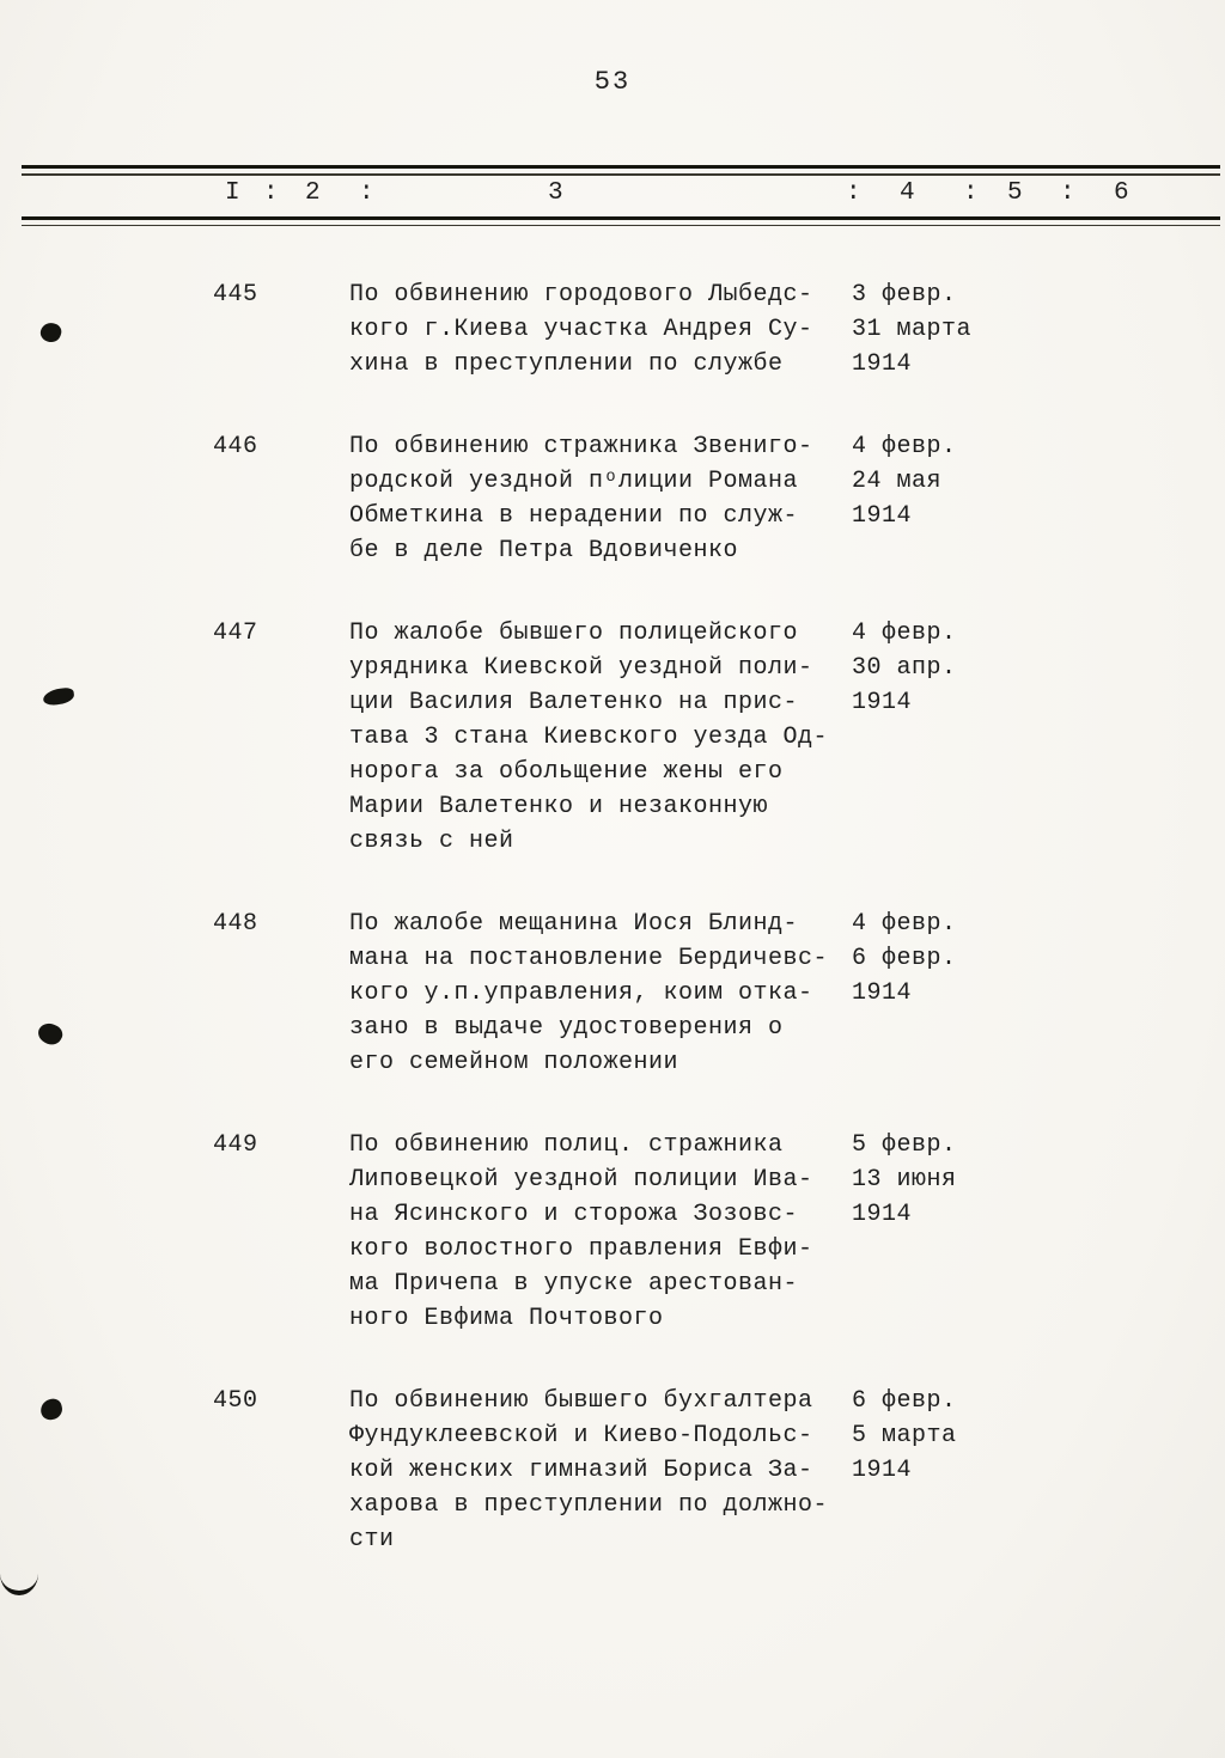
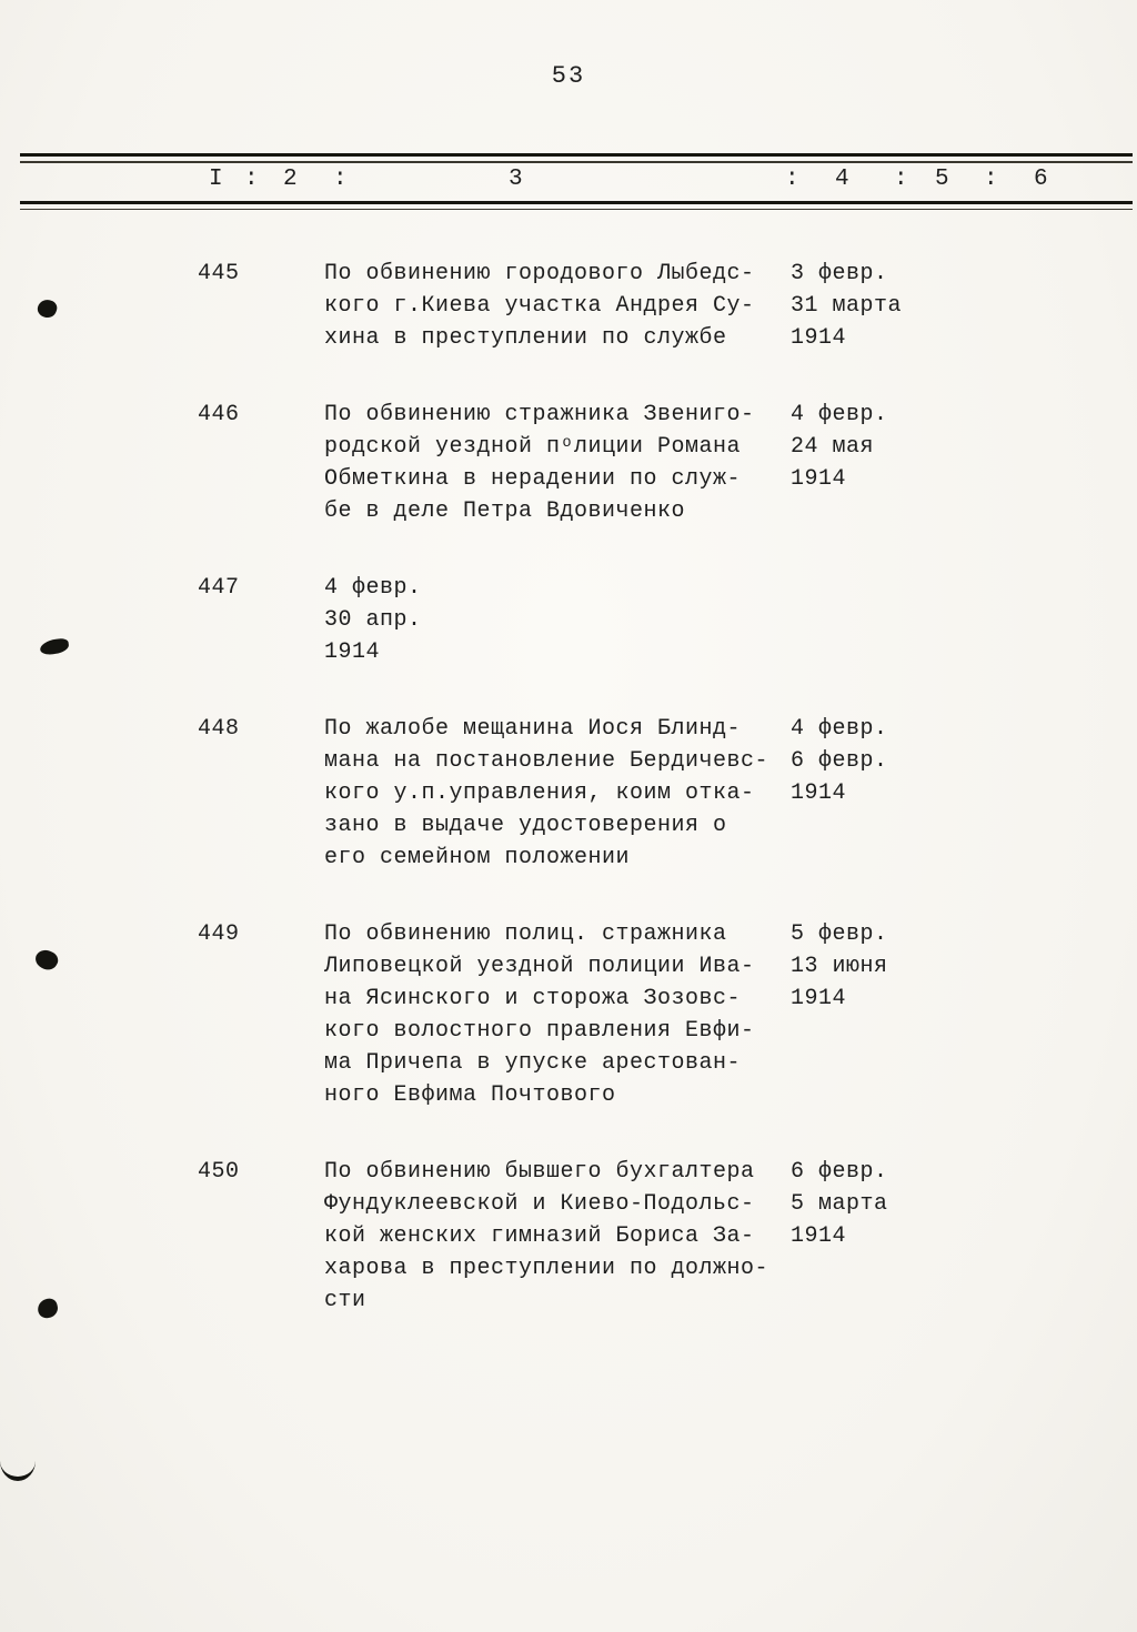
  53
  I
  :
  2
  :
  3
  :
  4
  :
  5
  :
  6
  445
  По обвинению городового Лыбедс-
  кого г.Киева участка Андрея Су-
  хина в преступлении по службе
  3 февр.
  31 марта
  1914
  446
  По обвинению стражника Звениго-
  родской уездной пᵒлиции Романа
  Обметкина в нерадении по служ-
  бе в деле Петра Вдовиченко
  4 февр.
  24 мая
  1914
  447
- По жалобе бывшего полицейского
- урядника Киевской уездной поли-
- ции Василия Валетенко на прис-
- тава 3 стана Киевского уезда Од-
- норога за обольщение жены его
- Марии Валетенко и незаконную
- связь с ней
  4 февр.
  30 апр.
  1914
  448
  По жалобе мещанина Иося Блинд-
  мана на постановление Бердичевс-
  кого у.п.управления, коим отка-
  зано в выдаче удостоверения о
  его семейном положении
  4 февр.
  6 февр.
  1914
  449
  По обвинению полиц. стражника
  Липовецкой уездной полиции Ива-
  на Ясинского и сторожа Зозовс-
  кого волостного правления Евфи-
  ма Причепа в упуске арестован-
  ного Евфима Почтового
  5 февр.
  13 июня
  1914
  450
  По обвинению бывшего бухгалтера
  Фундуклеевской и Киево-Подольс-
  кой женских гимназий Бориса За-
  харова в преступлении по должно-
  сти
  6 февр.
  5 марта
  1914
